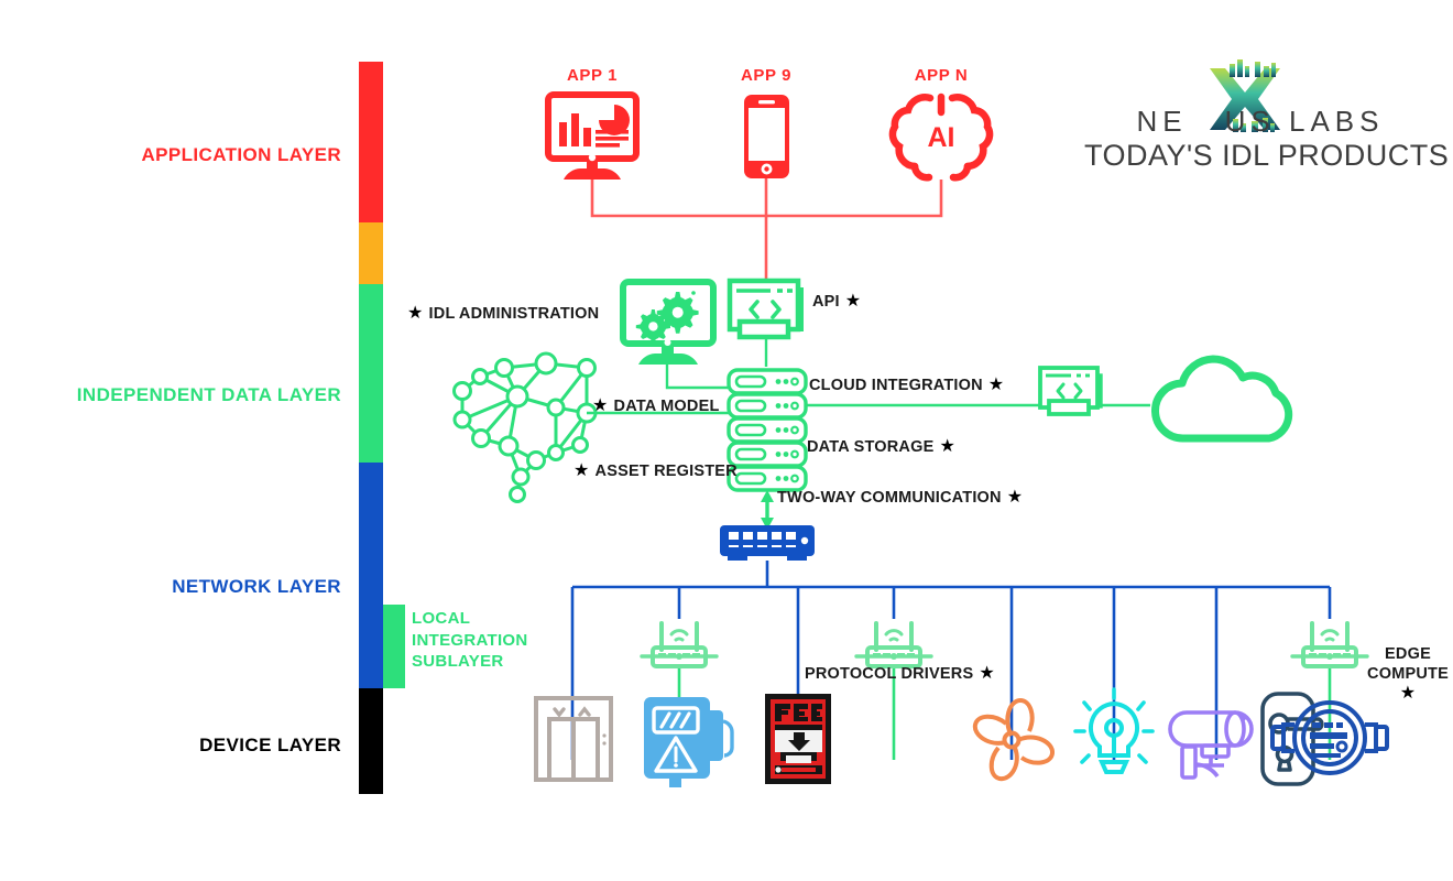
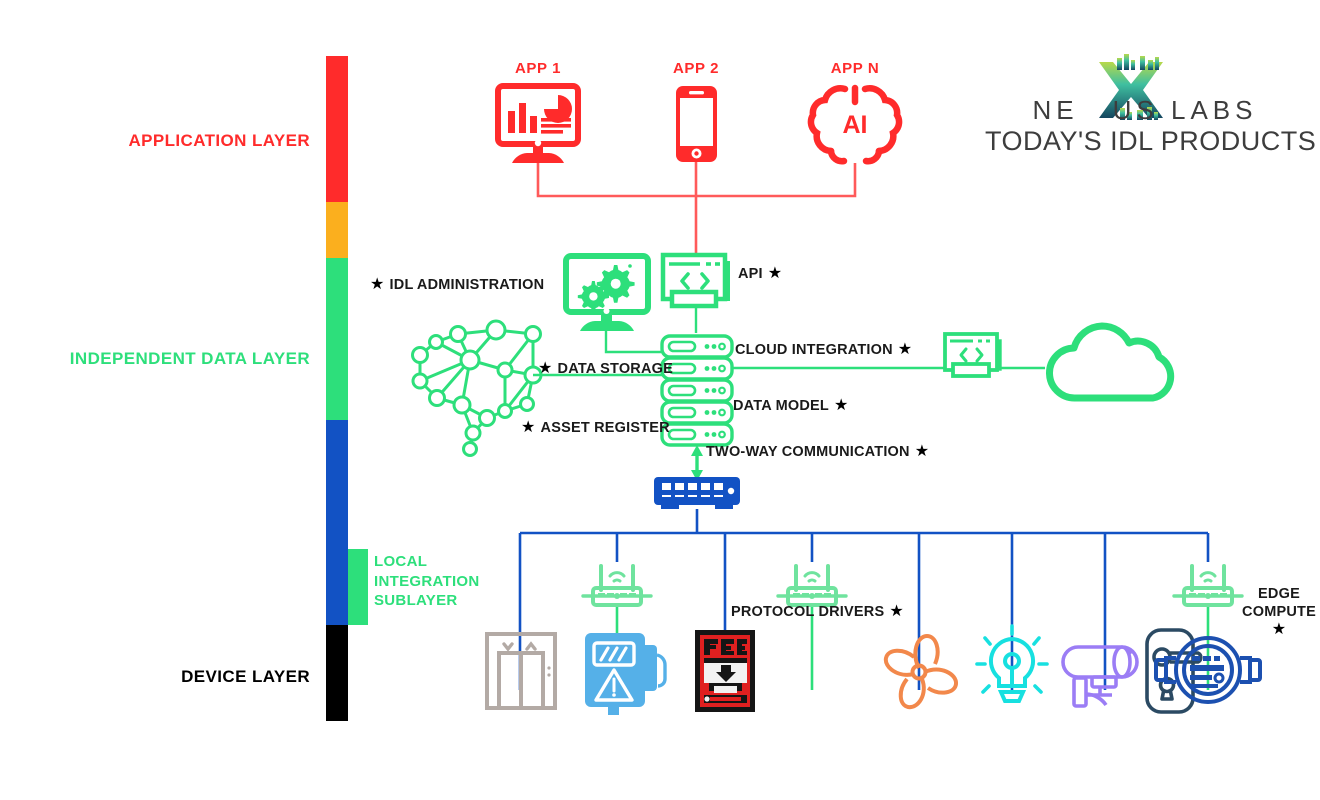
  AI
  APPLICATION LAYER
  INDEPENDENT DATA LAYER
- NETWORK LAYER
  DEVICE LAYER
  LOCAL
  INTEGRATION
  SUBLAYER
  APP 1
- APP 9
+ APP 2
  APP N
  ★
  IDL ADMINISTRATION
  API
  ★
  ★
- DATA MODEL
+ DATA STORAGE
  CLOUD INTEGRATION
  ★
- DATA STORAGE
+ DATA MODEL
  ★
  ★
  ASSET REGISTER
  TWO-WAY COMMUNICATION
  ★
  PROTOCOL DRIVERS
  ★
  EDGE COMPUTE ★
  NE US LABS
  TODAY'S IDL PRODUCTS
